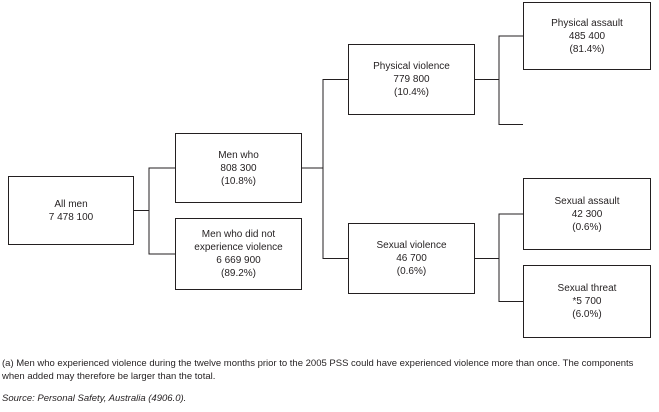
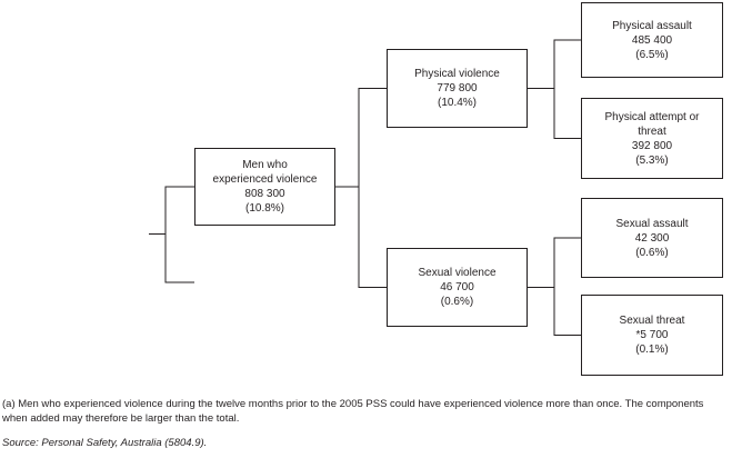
- All men
- 7 478 100
  Men who
+ experienced violence
  808 300
  (10.8%)
- Men who did not
- experience violence
- 6 669 900
- (89.2%)
  Physical violence
  779 800
  (10.4%)
  Sexual violence
  46 700
  (0.6%)
  Physical assault
  485 400
- (81.4%)
+ (6.5%)
+ Physical attempt or
+ threat
+ 392 800
+ (5.3%)
  Sexual assault
  42 300
  (0.6%)
  Sexual threat
  *5 700
- (6.0%)
+ (0.1%)
  (a) Men who experienced violence during the twelve months prior to the 2005 PSS could have experienced violence more than once. The components when added may therefore be larger than the total.
- Source: Personal Safety, Australia (4906.0).
+ Source: Personal Safety, Australia (5804.9).
